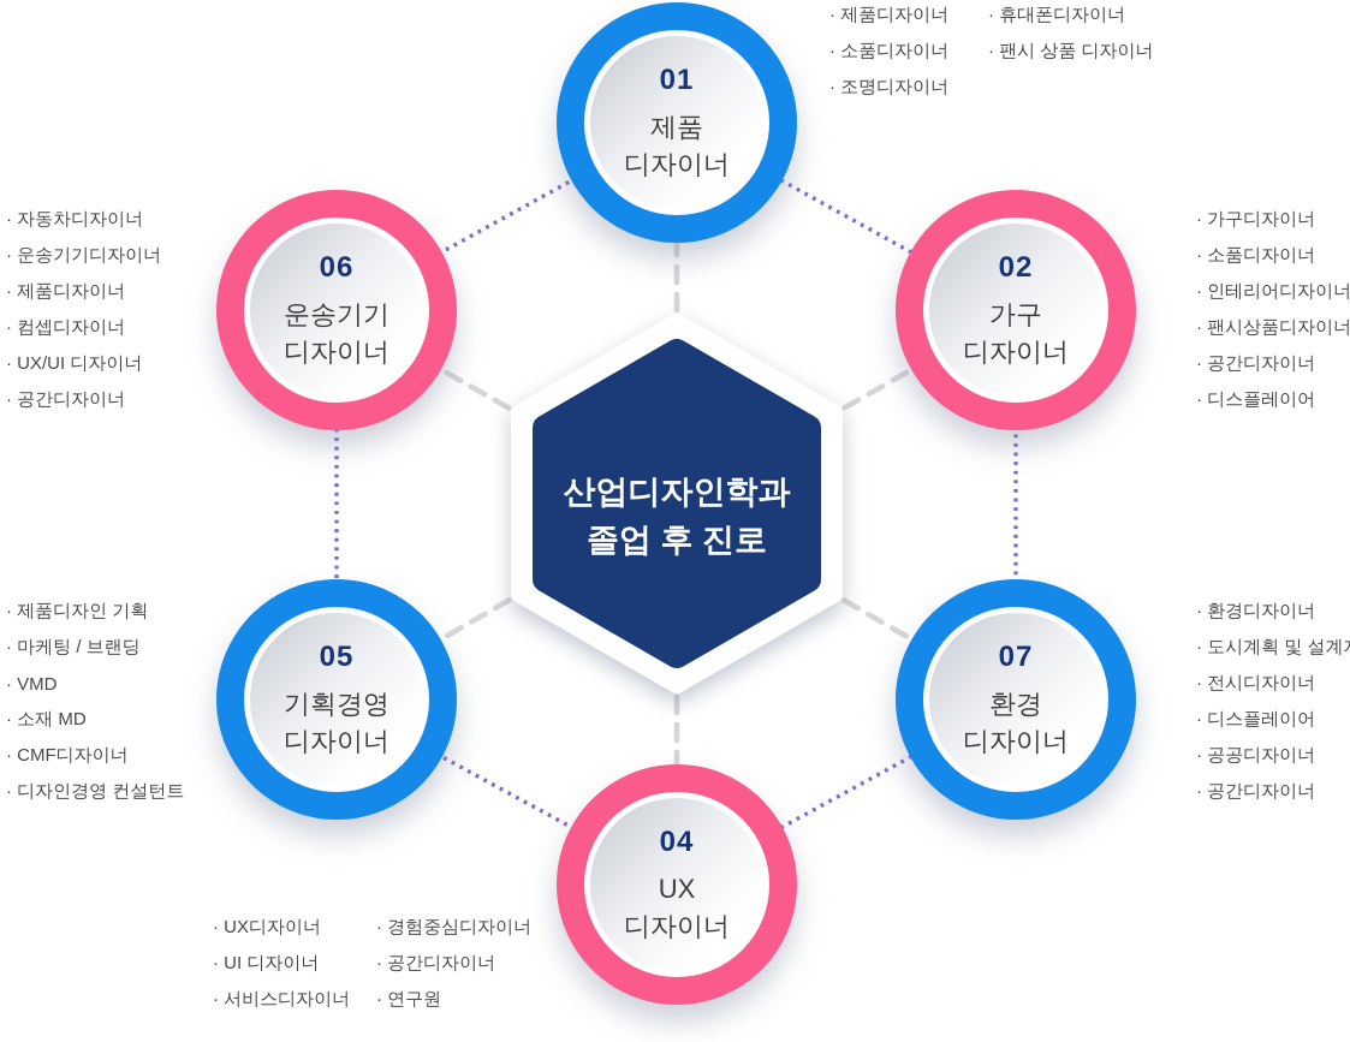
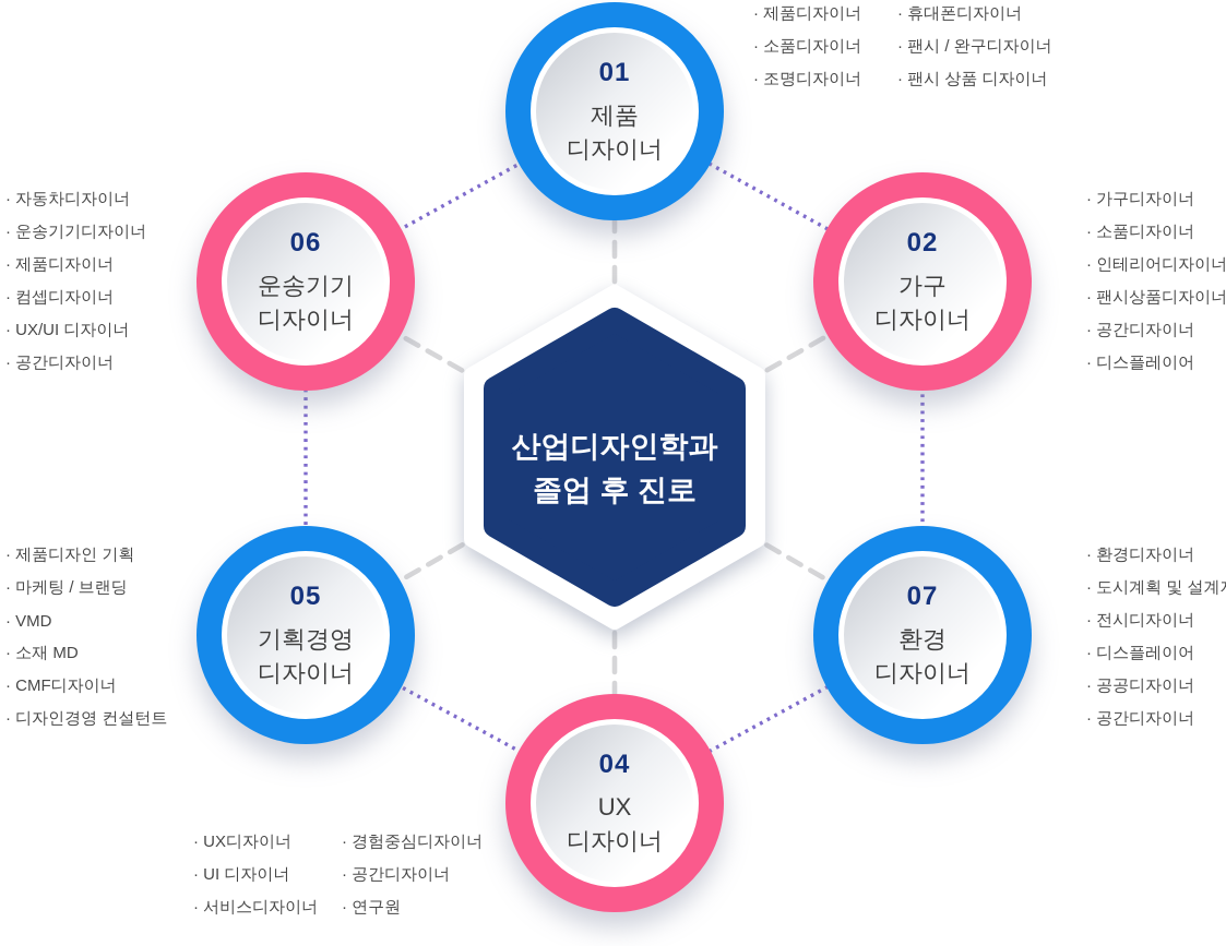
  산업디자인학과
  졸업 후 진로
  01
  제품
  디자이너
  02
  가구
  디자이너
  07
  환경
  디자이너
  04
  UX
  디자이너
  05
  기획경영
  디자이너
  06
  운송기기
  디자이너
  · 제품디자이너
  · 소품디자이너
  · 조명디자이너
  · 휴대폰디자이너
+ · 팬시 / 완구디자이너
  · 팬시 상품 디자이너
  · 가구디자이너
  · 소품디자이너
  · 인테리어디자이너
  · 팬시상품디자이너
  · 공간디자이너
  · 디스플레이어
  · 환경디자이너
  · 도시계획 및 설계
  · 전시디자이너
  · 디스플레이어
  · 공공디자이너
  · 공간디자이너
  · UX디자이너
  · UI 디자이너
  · 서비스디자이너
  · 경험중심디자이너
  · 공간디자이너
  · 연구원
  · 제품디자인 기획
  · 마케팅 / 브랜딩
  · VMD
  · 소재 MD
  · CMF디자이너
  · 디자인경영 컨설턴트
  · 자동차디자이너
  · 운송기기디자이너
  · 제품디자이너
  · 컴셉디자이너
  · UX/UI 디자이너
  · 공간디자이너
